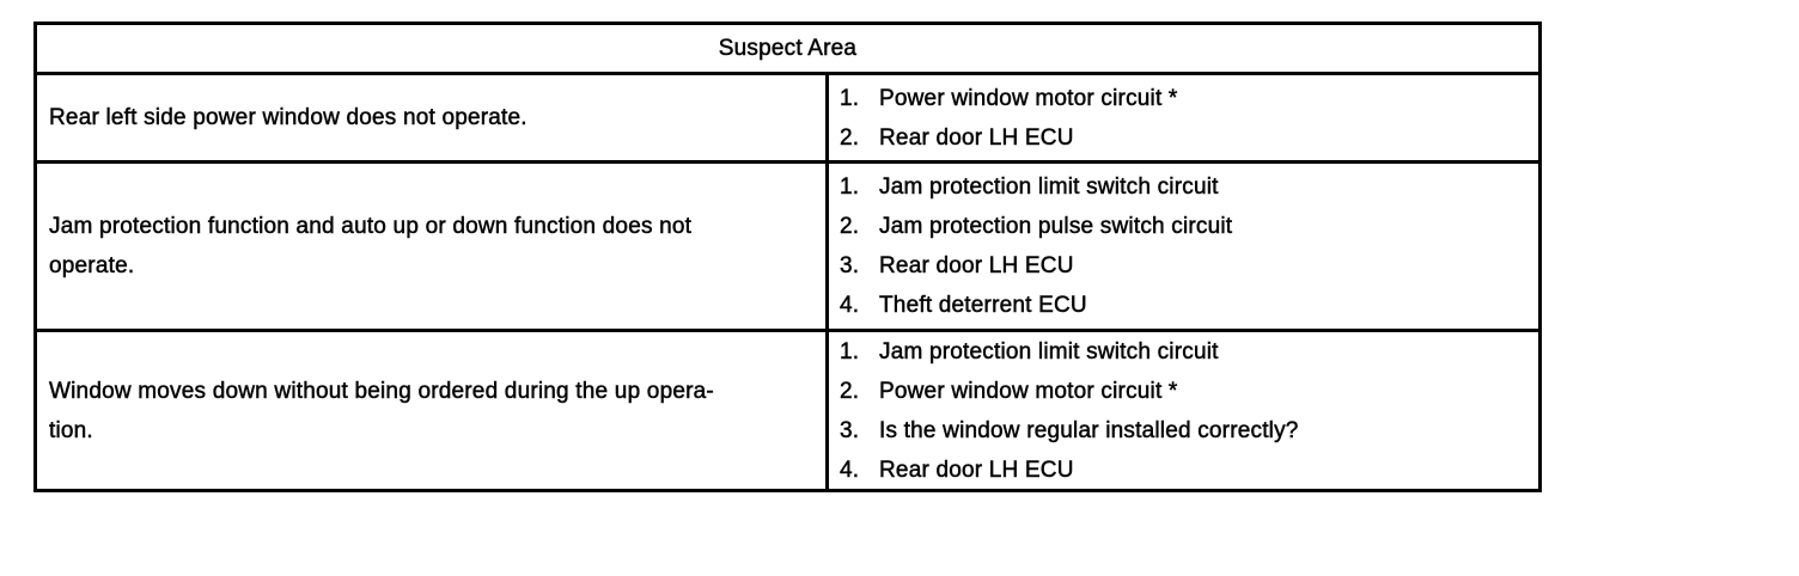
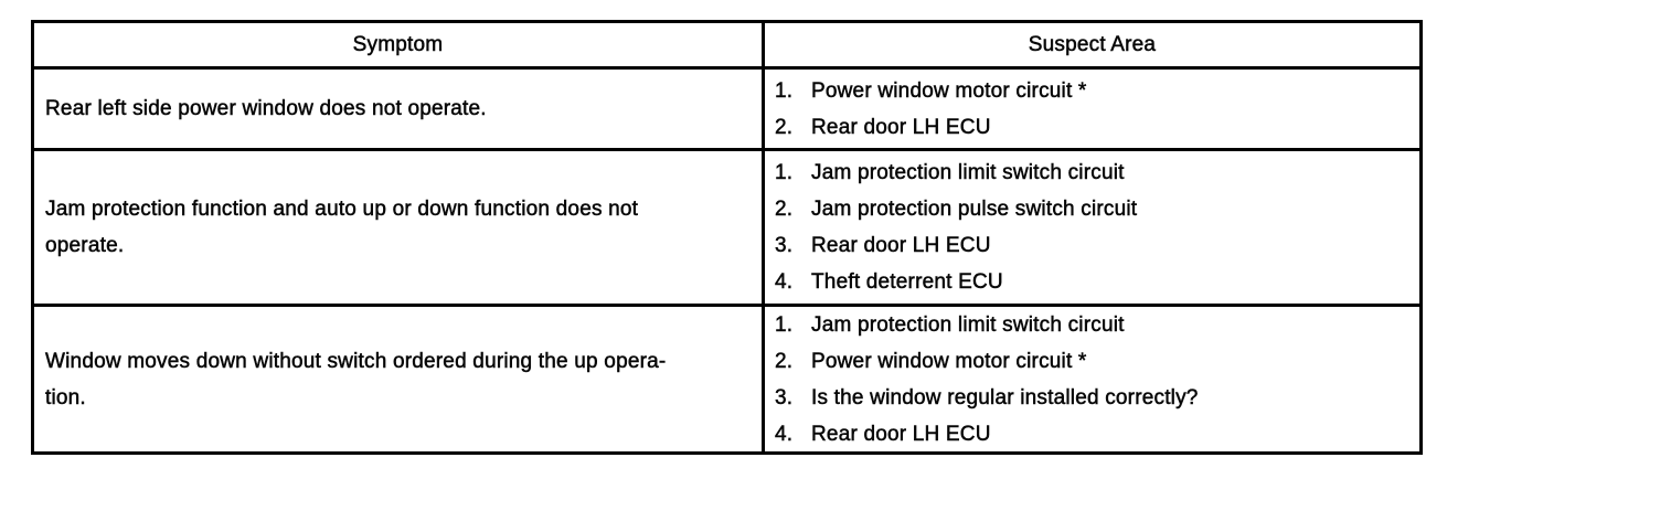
+ Symptom
  Suspect Area
  Rear left side power window does not operate.
  1.
  Power window motor circuit *
  2.
  Rear door LH ECU
  Jam protection function and auto up or down function does not
  operate.
  1.
  Jam protection limit switch circuit
  2.
  Jam protection pulse switch circuit
  3.
  Rear door LH ECU
  4.
  Theft deterrent ECU
- Window moves down without being ordered during the up opera-
+ Window moves down without switch ordered during the up opera-
  tion.
  1.
  Jam protection limit switch circuit
  2.
  Power window motor circuit *
  3.
  Is the window regular installed correctly?
  4.
  Rear door LH ECU
